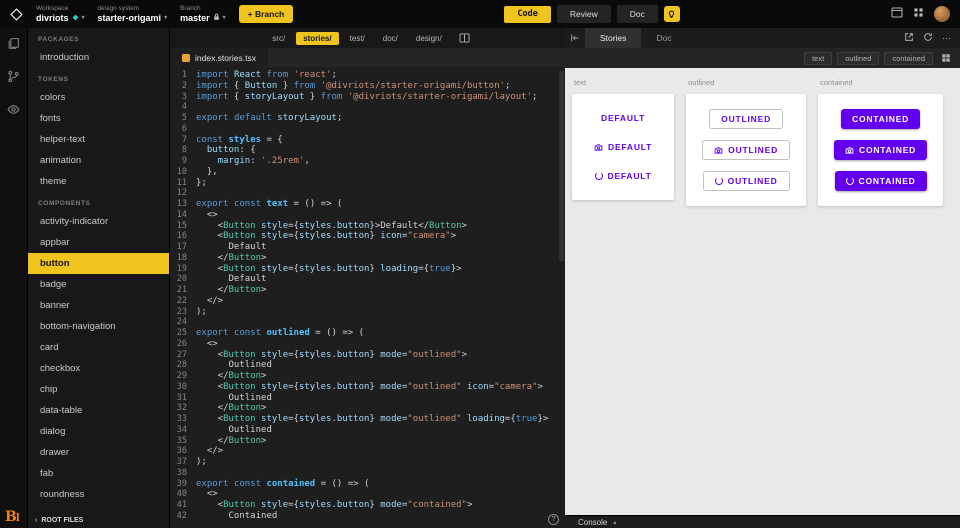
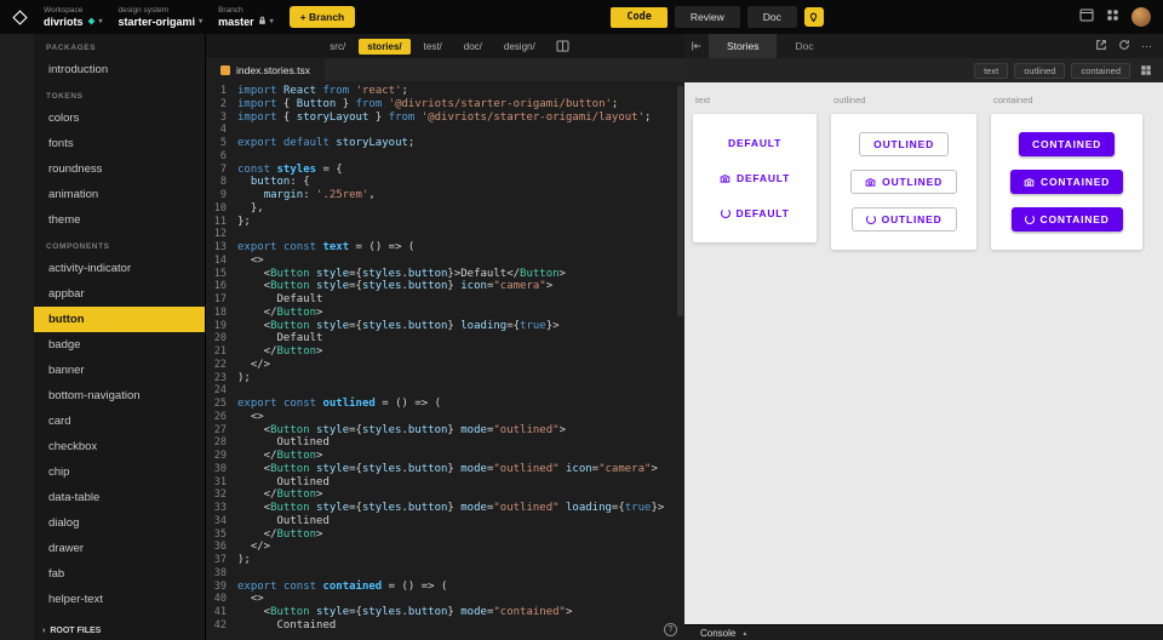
  divriots
  starter-origami
  master
  + Branch
  Code
  Review
  Doc
- Bl
  introduction
  colors
  fonts
- helper-text
+ roundness
  animation
  theme
  activity-indicator
  appbar
  button
  badge
  banner
  bottom-navigation
  card
  checkbox
  chip
  data-table
  dialog
  drawer
  fab
- roundness
+ helper-text
  src/
  stories/
  test/
  doc/
  design/
  index.stories.tsx
  1
  import React from 'react';
  2
  import { Button } from '@divriots/starter-origami/button';
  3
  import { storyLayout } from '@divriots/starter-origami/layout';
  4
  5
  export default storyLayout;
  6
  7
  const styles = {
  8
  button: {
  9
  margin: '.25rem',
  10
  },
  11
  };
  12
  13
  export const text = () => (
  14
  <>
  15
  <Button style={styles.button}>Default</Button>
  16
  <Button style={styles.button} icon="camera">
  17
  Default
  18
  </Button>
  19
  <Button style={styles.button} loading={true}>
  20
  Default
  21
  </Button>
  22
  </>
  23
  );
  24
  25
  export const outlined = () => (
  26
  <>
  27
  <Button style={styles.button} mode="outlined">
  28
  Outlined
  29
  </Button>
  30
  <Button style={styles.button} mode="outlined" icon="camera">
  31
  Outlined
  32
  </Button>
  33
  <Button style={styles.button} mode="outlined" loading={true}>
  34
  Outlined
  35
  </Button>
  36
  </>
  37
  );
  38
  39
  export const contained = () => (
  40
  <>
  41
  <Button style={styles.button} mode="contained">
  42
  Contained
  Stories
  Doc
  ⋯
  text
  outlined
  contained
  text
  DEFAULT
  DEFAULT
  DEFAULT
  outlined
  OUTLINED
  OUTLINED
  OUTLINED
  contained
  CONTAINED
  CONTAINED
  CONTAINED
  Console
